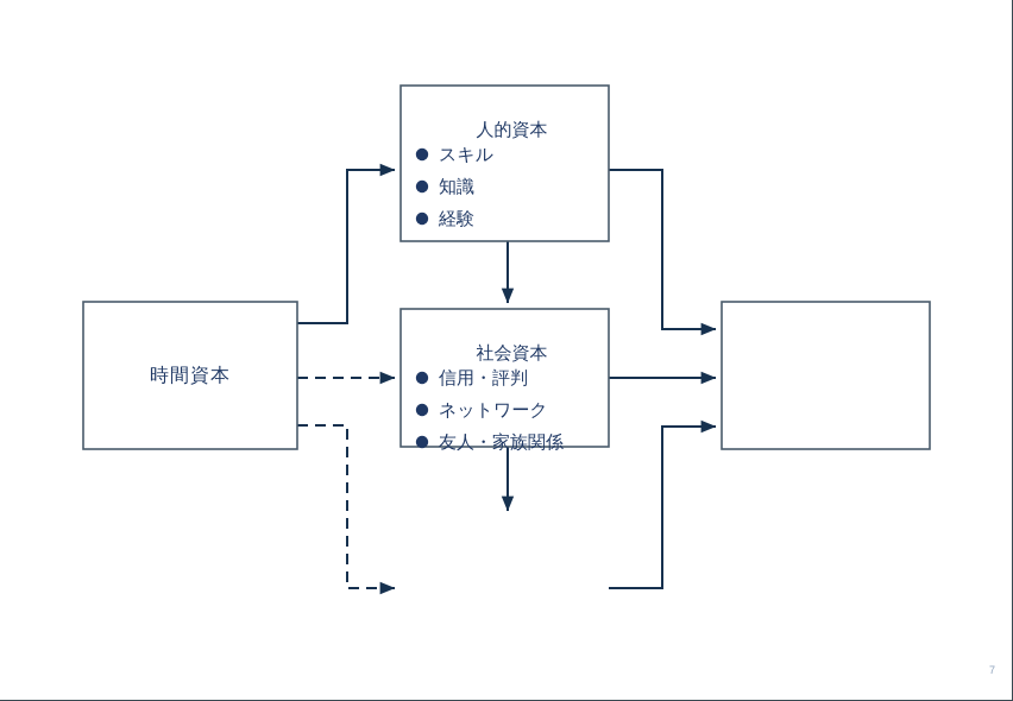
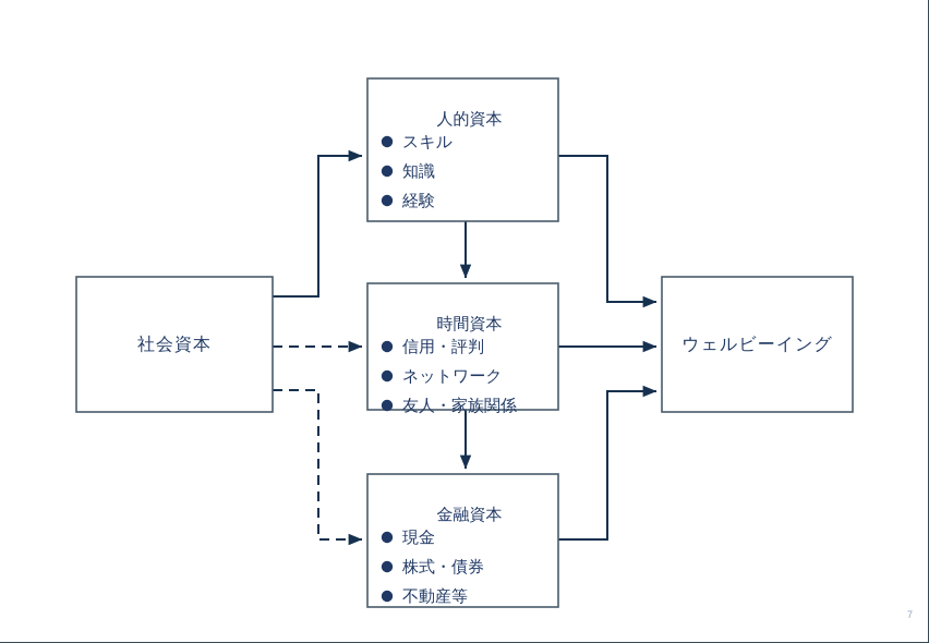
- 時間資本
+ 社会資本
  人的資本
  スキル
  知識
  経験
- 社会資本
+ 時間資本
  信用・評判
  ネットワーク
  友人・家族関係
+ 金融資本
+ 現金
+ 株式・債券
+ 不動産等
+ ウェルビーイング
  7
